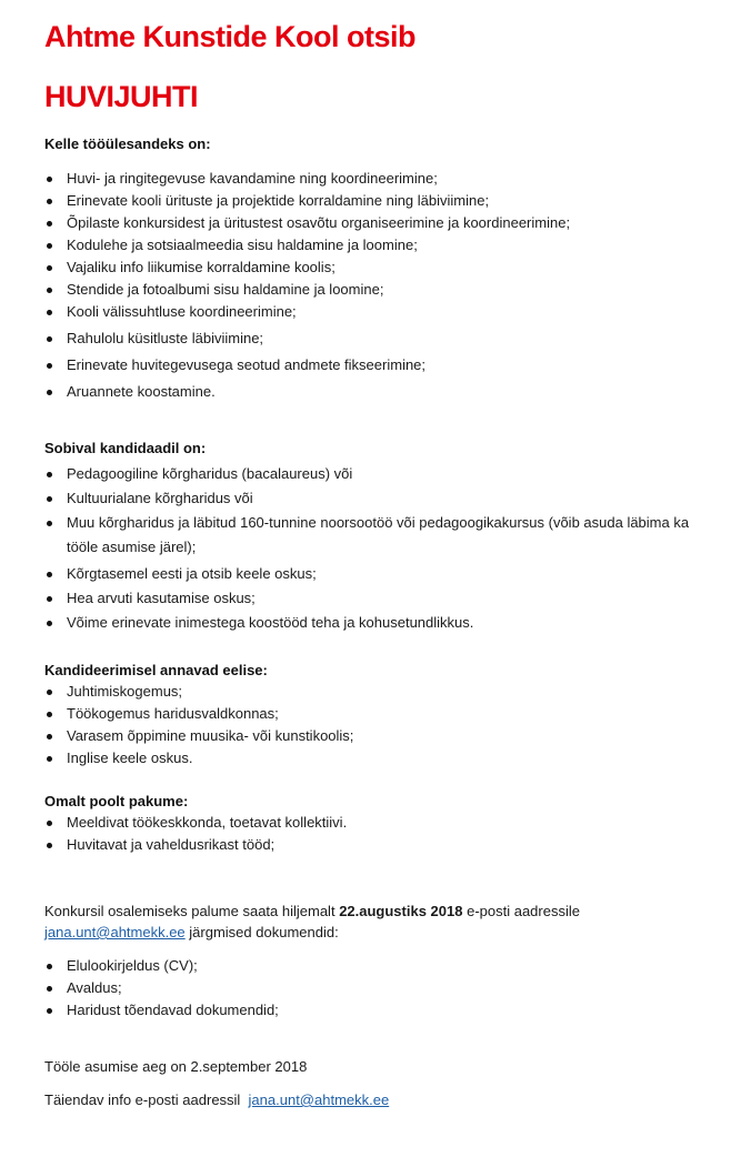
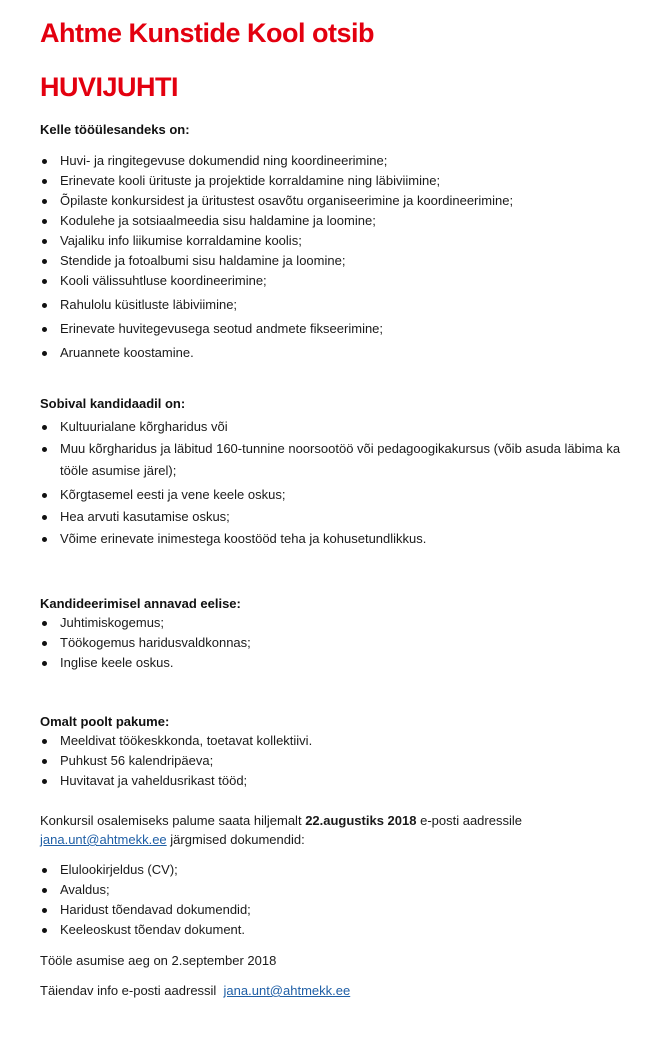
  Ahtme Kunstide Kool otsib
  HUVIJUHTI
  Kelle tööülesandeks on:
- Huvi- ja ringitegevuse kavandamine ning koordineerimine;
+ Huvi- ja ringitegevuse dokumendid ning koordineerimine;
  Erinevate kooli ürituste ja projektide korraldamine ning läbiviimine;
  Õpilaste konkursidest ja üritustest osavõtu organiseerimine ja koordineerimine;
  Kodulehe ja sotsiaalmeedia sisu haldamine ja loomine;
  Vajaliku info liikumise korraldamine koolis;
  Stendide ja fotoalbumi sisu haldamine ja loomine;
  Kooli välissuhtluse koordineerimine;
  Rahulolu küsitluste läbiviimine;
  Erinevate huvitegevusega seotud andmete fikseerimine;
  Aruannete koostamine.
  Sobival kandidaadil on:
- Pedagoogiline kõrgharidus (bacalaureus) või
  Kultuurialane kõrgharidus või
  Muu kõrgharidus ja läbitud 160-tunnine noorsootöö või pedagoogikakursus (võib asuda läbima ka
  tööle asumise järel);
- Kõrgtasemel eesti ja otsib keele oskus;
+ Kõrgtasemel eesti ja vene keele oskus;
  Hea arvuti kasutamise oskus;
  Võime erinevate inimestega koostööd teha ja kohusetundlikkus.
  Kandideerimisel annavad eelise:
  Juhtimiskogemus;
  Töökogemus haridusvaldkonnas;
- Varasem õppimine muusika- või kunstikoolis;
  Inglise keele oskus.
  Omalt poolt pakume:
  Meeldivat töökeskkonda, toetavat kollektiivi.
+ Puhkust 56 kalendripäeva;
  Huvitavat ja vaheldusrikast tööd;
  Konkursil osalemiseks palume saata hiljemalt 22.augustiks 2018 e-posti aadressile
  jana.unt@ahtmekk.ee järgmised dokumendid:
  Elulookirjeldus (CV);
  Avaldus;
  Haridust tõendavad dokumendid;
+ Keeleoskust tõendav dokument.
  Tööle asumise aeg on 2.september 2018
  Täiendav info e-posti aadressil jana.unt@ahtmekk.ee
